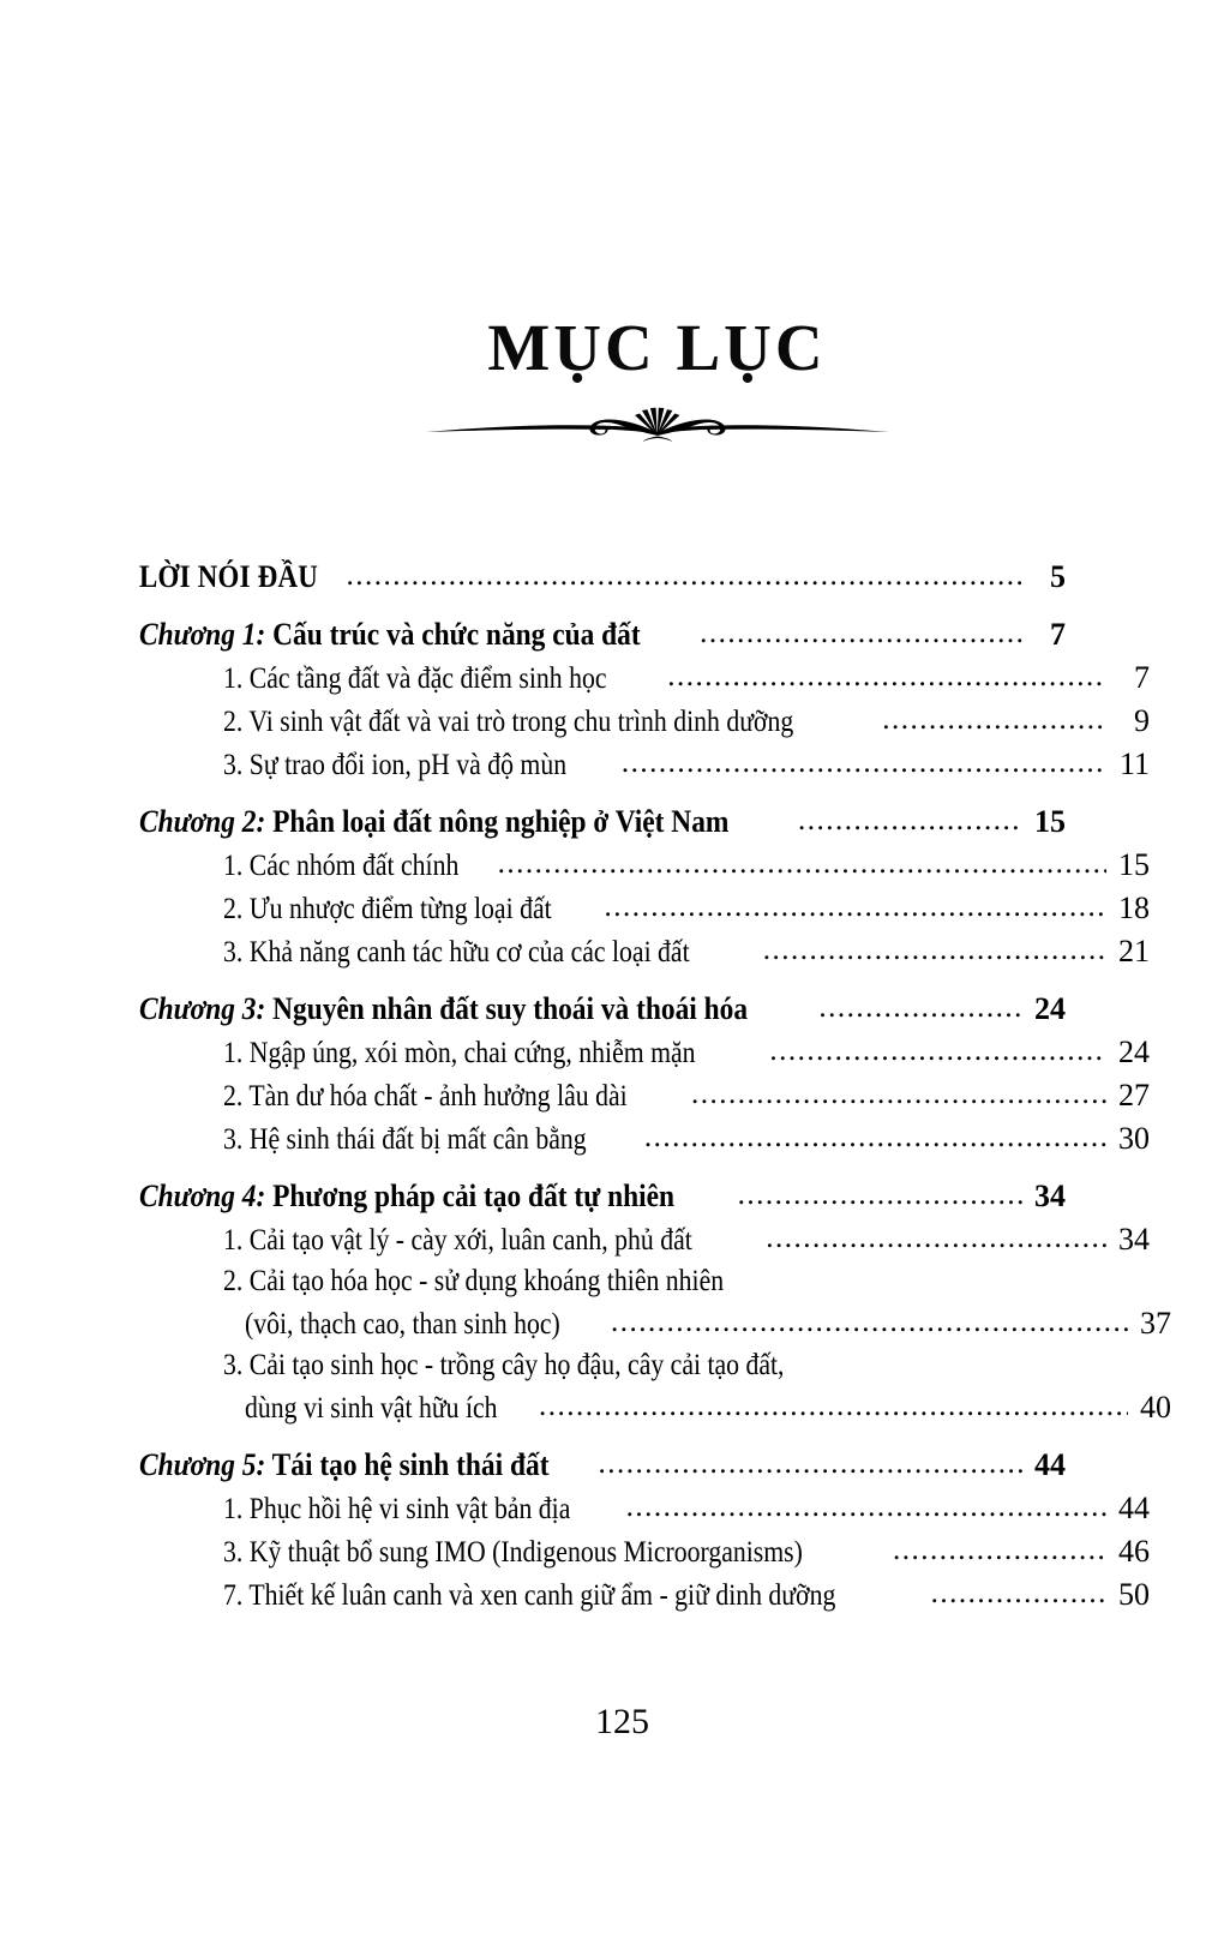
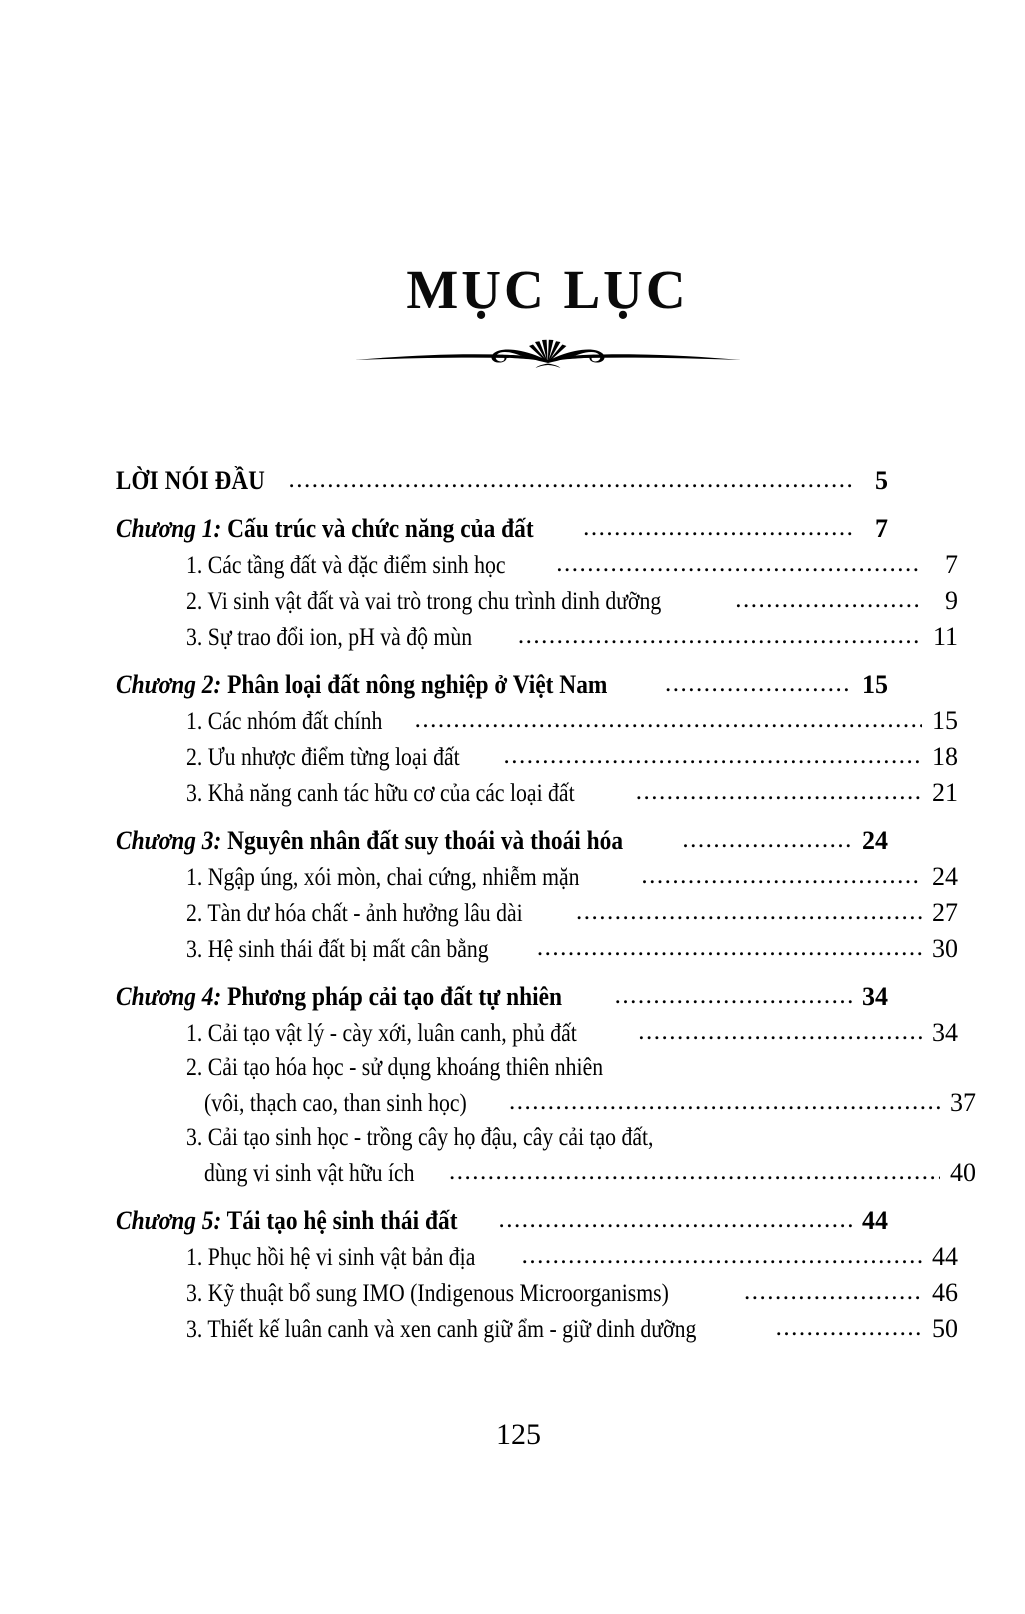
  MỤC LỤC
  LỜI NÓI ĐẦU
  5
  Chương 1: Cấu trúc và chức năng của đất
  7
  1. Các tầng đất và đặc điểm sinh học
  7
  2. Vi sinh vật đất và vai trò trong chu trình dinh dưỡng
  9
  3. Sự trao đổi ion, pH và độ mùn
  11
  Chương 2: Phân loại đất nông nghiệp ở Việt Nam
  15
  1. Các nhóm đất chính
  15
  2. Ưu nhược điểm từng loại đất
  18
  3. Khả năng canh tác hữu cơ của các loại đất
  21
  Chương 3: Nguyên nhân đất suy thoái và thoái hóa
  24
  1. Ngập úng, xói mòn, chai cứng, nhiễm mặn
  24
  2. Tàn dư hóa chất - ảnh hưởng lâu dài
  27
  3. Hệ sinh thái đất bị mất cân bằng
  30
  Chương 4: Phương pháp cải tạo đất tự nhiên
  34
  1. Cải tạo vật lý - cày xới, luân canh, phủ đất
  34
  2. Cải tạo hóa học - sử dụng khoáng thiên nhiên
  (vôi, thạch cao, than sinh học)
  37
  3. Cải tạo sinh học - trồng cây họ đậu, cây cải tạo đất,
  dùng vi sinh vật hữu ích
  40
  Chương 5: Tái tạo hệ sinh thái đất
  44
  1. Phục hồi hệ vi sinh vật bản địa
  44
  3. Kỹ thuật bổ sung IMO (Indigenous Microorganisms)
  46
- 7. Thiết kế luân canh và xen canh giữ ẩm - giữ dinh dưỡng
+ 3. Thiết kế luân canh và xen canh giữ ẩm - giữ dinh dưỡng
  50
  125
